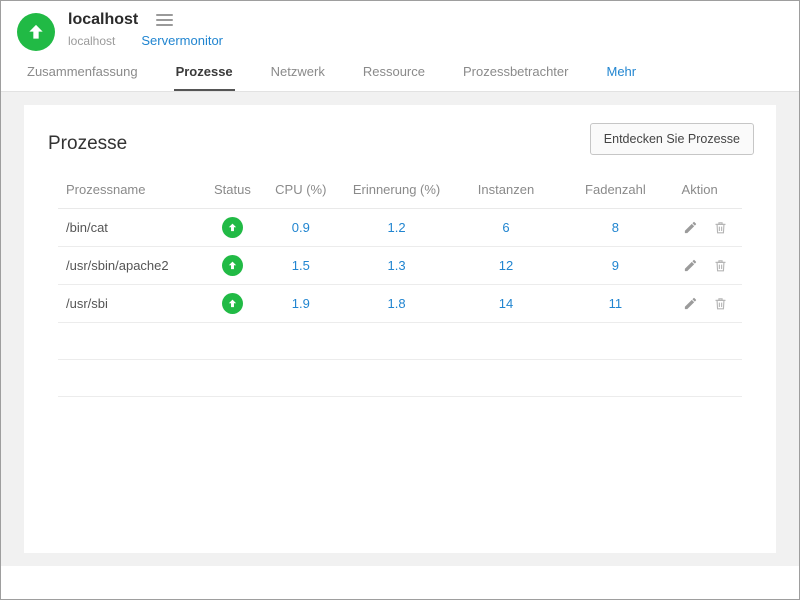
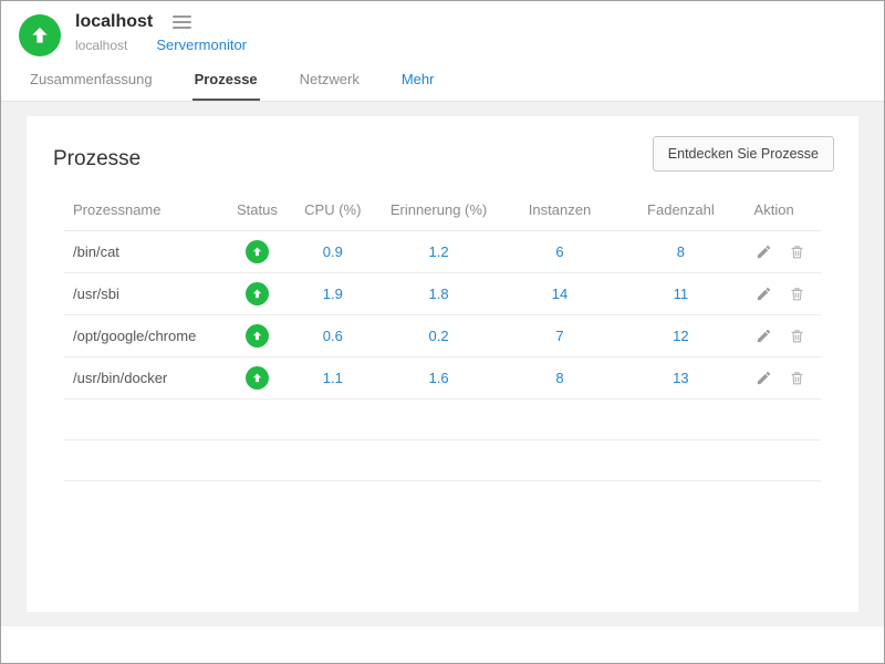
  localhost
  localhost
  Servermonitor
  Zusammenfassung
  Prozesse
  Netzwerk
- Ressource
- Prozessbetrachter
  Mehr
  Prozesse
  Entdecken Sie Prozesse
  Prozessname	Status	CPU (%)	Erinnerung (%)	Instanzen	Fadenzahl	Aktion
  /bin/cat		0.9	1.2	6	8
- /usr/sbin/apache2		1.5	1.3	12	9
  /usr/sbi		1.9	1.8	14	11
+ /opt/google/chrome		0.6	0.2	7	12
+ /usr/bin/docker		1.1	1.6	8	13
